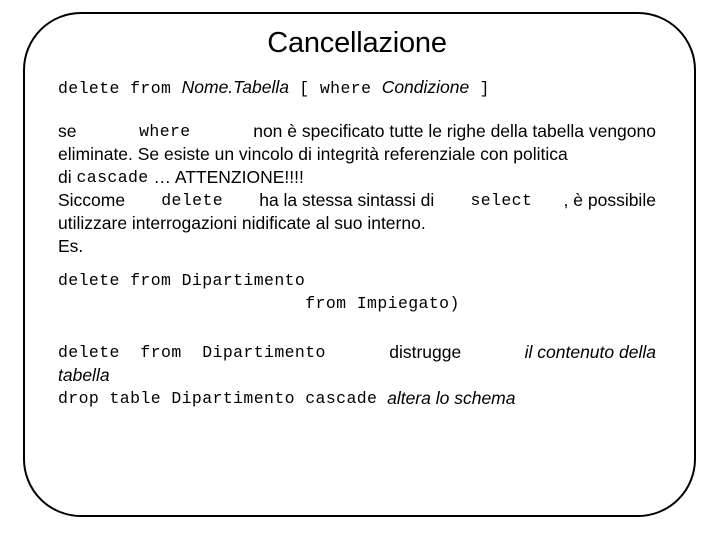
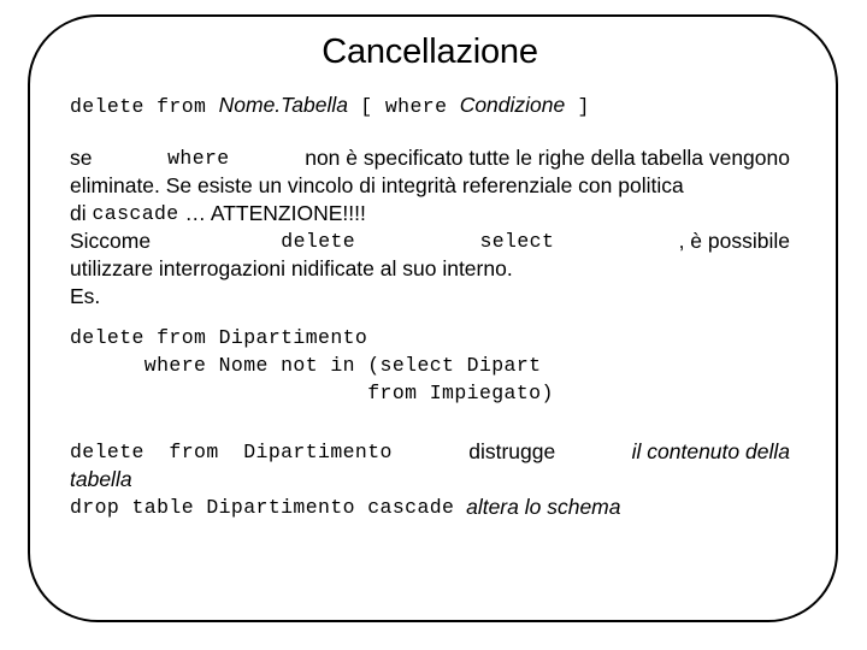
  Cancellazione
  delete from Nome.Tabella [ where Condizione ]
  se
  where
  non è specificato tutte le righe della tabella vengono
  eliminate. Se esiste un vincolo di integrità referenziale con politica
  di
  cascade
  … ATTENZIONE!!!!
  Siccome
  delete
- ha la stessa sintassi di
  select
  , è possibile
  utilizzare interrogazioni nidificate al suo interno.
  Es.
  delete from Dipartimento
+ where Nome not in (select Dipart
  from Impiegato)
  delete from Dipartimento
  distrugge
  il contenuto della
  tabella
  drop table Dipartimento cascade
  altera lo schema
